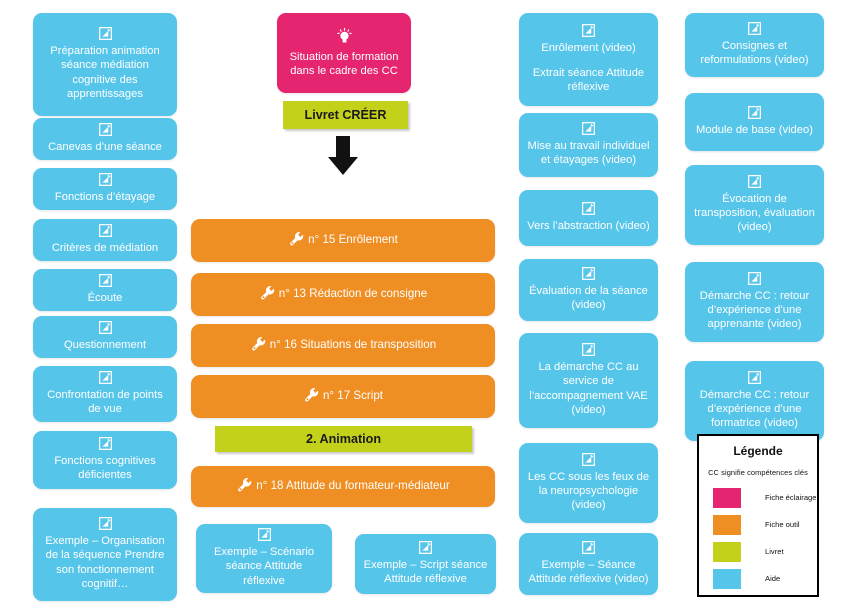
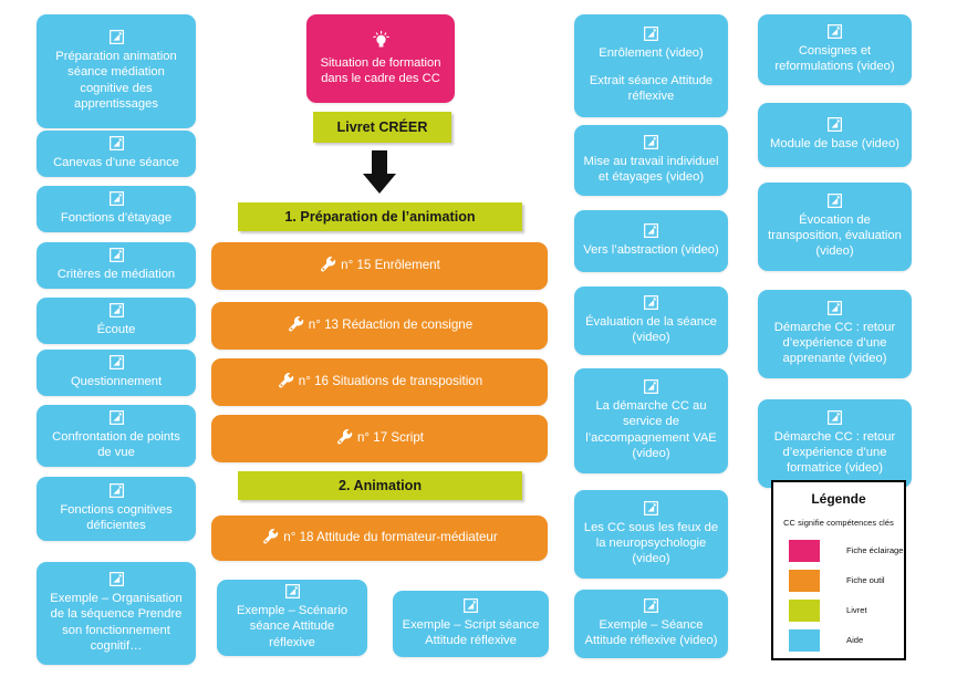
  Préparation animation séance médiation cognitive des apprentissages
  Canevas d’une séance
  Fonctions d’étayage
  Critères de médiation
  Écoute
  Questionnement
  Confrontation de points de vue
  Fonctions cognitives déficientes
  Exemple – Organisation de la séquence Prendre son fonctionnement cognitif…
  Situation de formation dans le cadre des CC
  Livret CRÉER
+ 1. Préparation de l’animation
  n° 15 Enrôlement
  n° 13 Rédaction de consigne
  n° 16 Situations de transposition
  n° 17 Script
  2. Animation
  n° 18 Attitude du formateur-médiateur
  Exemple – Scénario séance Attitude réflexive
  Exemple – Script séance Attitude réflexive
  Enrôlement (video)
  Extrait séance Attitude réflexive
  Mise au travail individuel et étayages (video)
  Vers l’abstraction (video)
  Évaluation de la séance (video)
  La démarche CC au service de l’accompagnement VAE (video)
  Les CC sous les feux de la neuropsychologie (video)
  Exemple – Séance Attitude réflexive (video)
  Consignes et reformulations (video)
  Module de base (video)
  Évocation de transposition, évaluation (video)
  Démarche CC : retour d’expérience d’une apprenante (video)
  Démarche CC : retour d’expérience d’une formatrice (video)
  Légende
  CC signifie compétences clés
  Fiche éclairage
  Fiche outil
  Livret
  Aide
